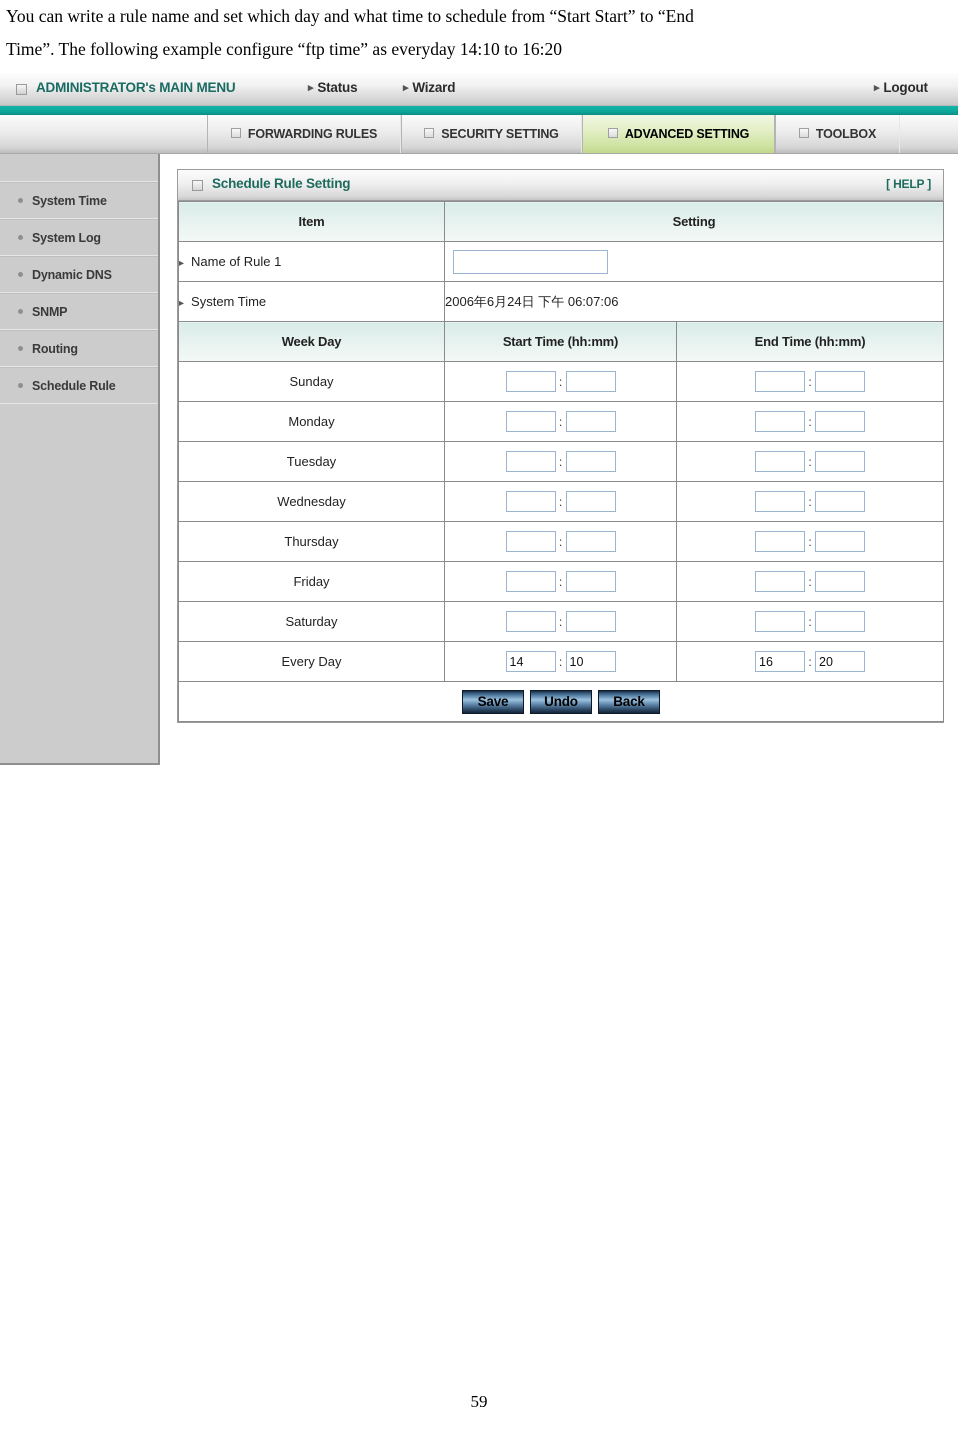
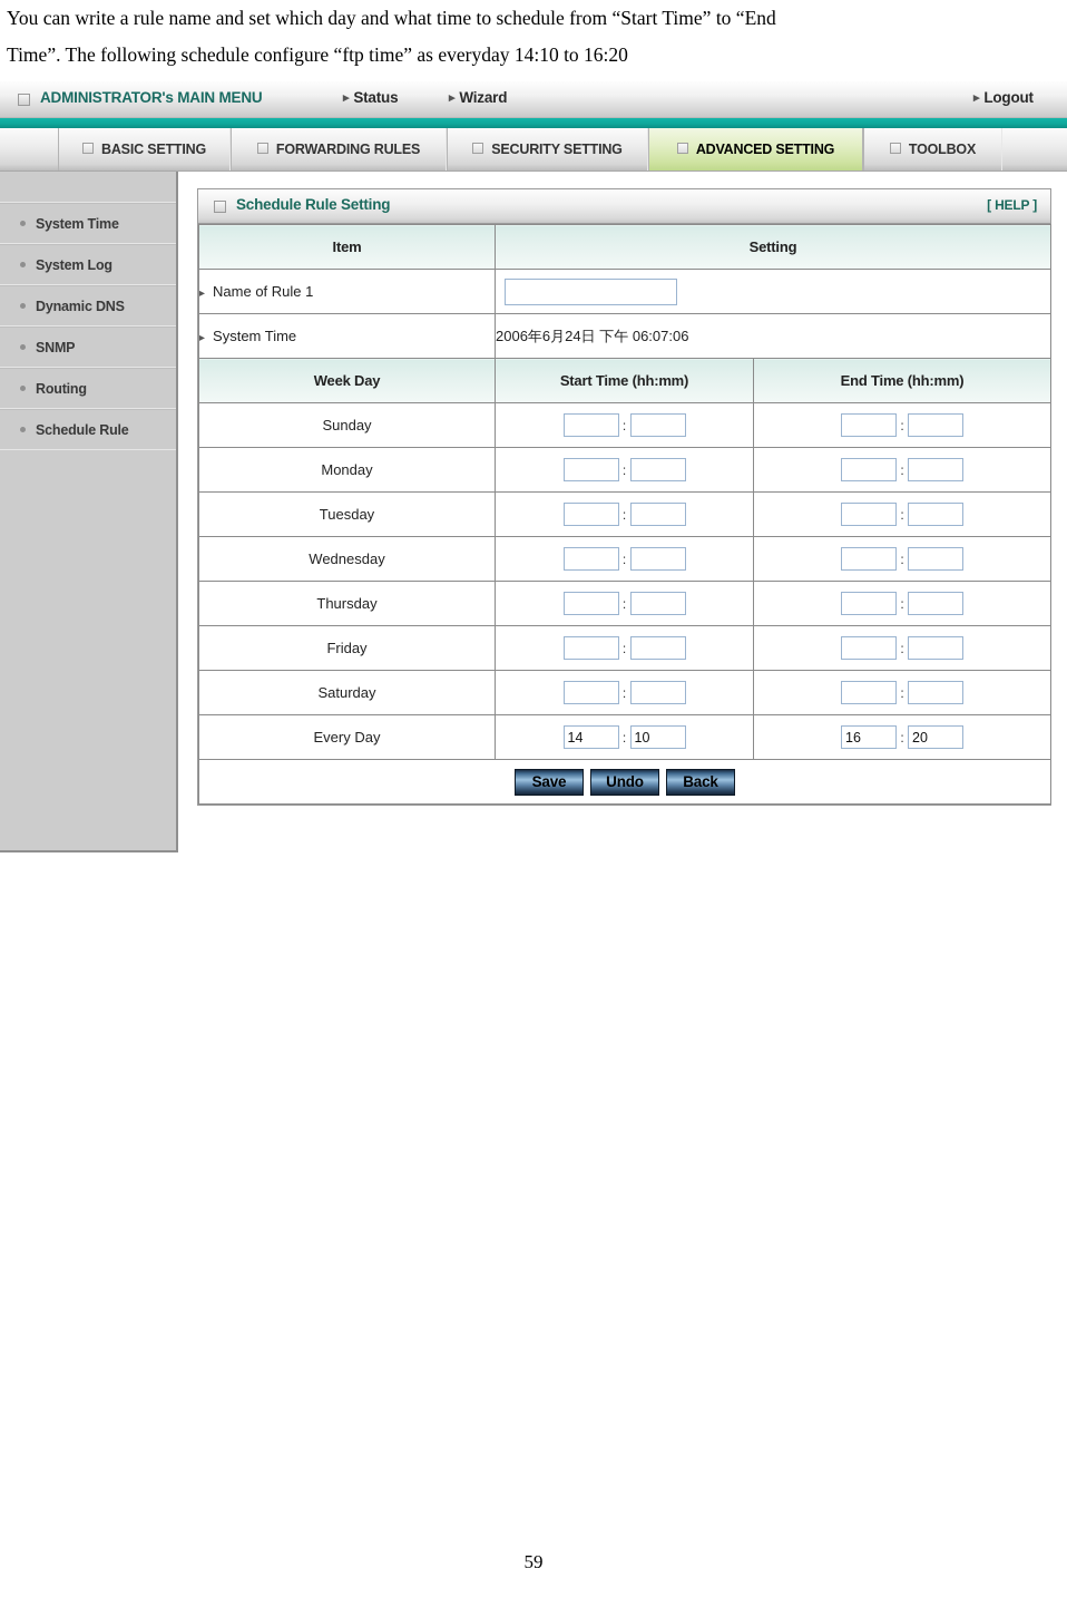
- You can write a rule name and set which day and what time to schedule from “Start Start” to “End
+ You can write a rule name and set which day and what time to schedule from “Start Time” to “End
- Time”. The following example configure “ftp time” as everyday 14:10 to 16:20
+ Time”. The following schedule configure “ftp time” as everyday 14:10 to 16:20
  ADMINISTRATOR's MAIN MENU
  Status
  Wizard
  Logout
+ BASIC SETTING
  FORWARDING RULES
  SECURITY SETTING
  ADVANCED SETTING
  TOOLBOX
  System Time
  System Log
  Dynamic DNS
  SNMP
  Routing
  Schedule Rule
  Schedule Rule Setting
  [ HELP ]
  Item	Setting
  ▸ Name of Rule 1
  ▸ System Time	2006年6月24日 下午 06:07:06
  Week Day	Start Time (hh:mm)	End Time (hh:mm)
  Sunday	:	:
  Monday	:	:
  Tuesday	:	:
  Wednesday	:	:
  Thursday	:	:
  Friday	:	:
  Saturday	:	:
  Every Day	14 : 10	16 : 20
  Save Undo Back
  59
